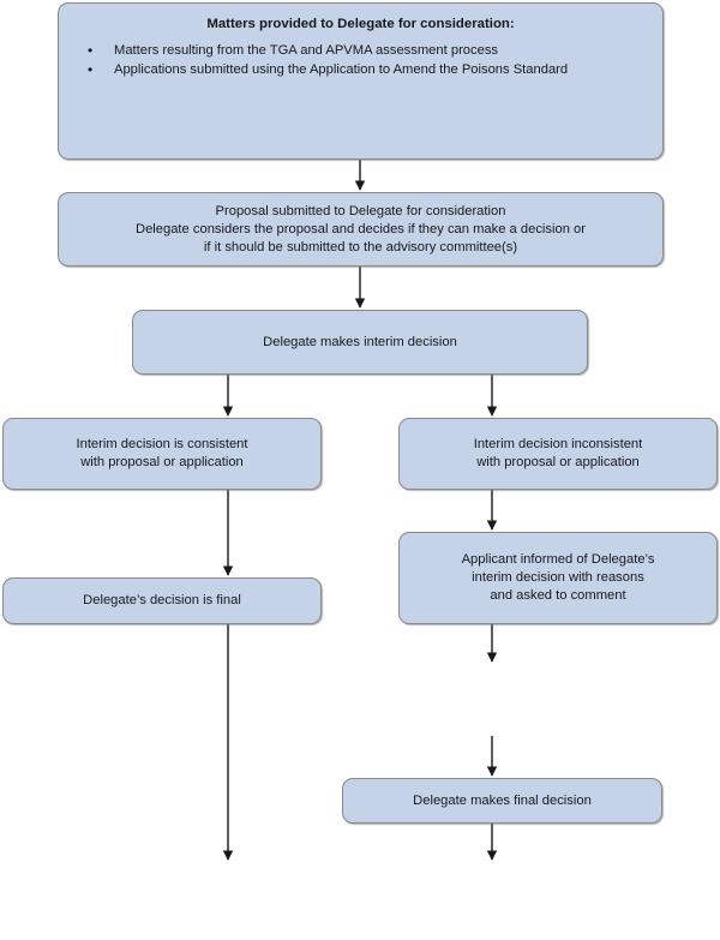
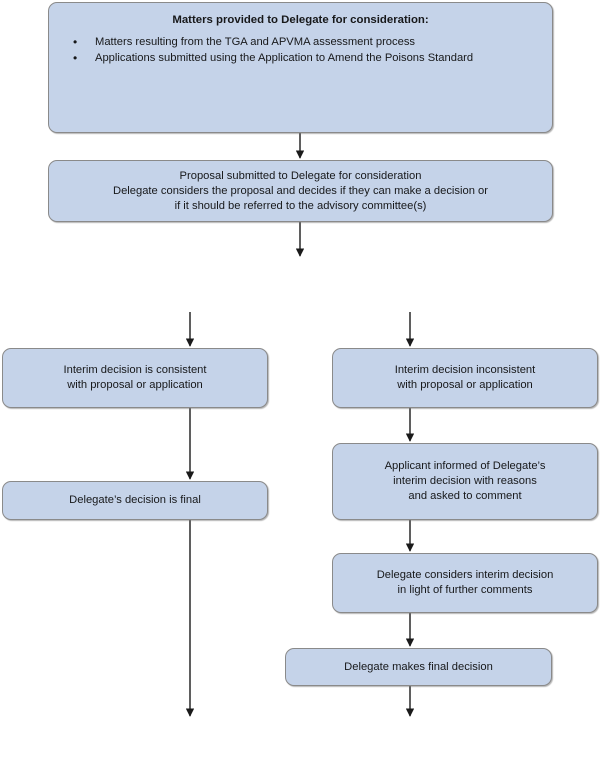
  Matters provided to Delegate for consideration:
  Matters resulting from the TGA and APVMA assessment process
  Applications submitted using the Application to Amend the Poisons Standard
  Proposal submitted to Delegate for consideration
  Delegate considers the proposal and decides if they can make a decision or
- if it should be submitted to the advisory committee(s)
+ if it should be referred to the advisory committee(s)
- Delegate makes interim decision
  Interim decision is consistent
  with proposal or application
  Interim decision inconsistent
  with proposal or application
  Applicant informed of Delegate’s
  interim decision with reasons
  and asked to comment
  Delegate’s decision is final
+ Delegate considers interim decision
+ in light of further comments
  Delegate makes final decision
